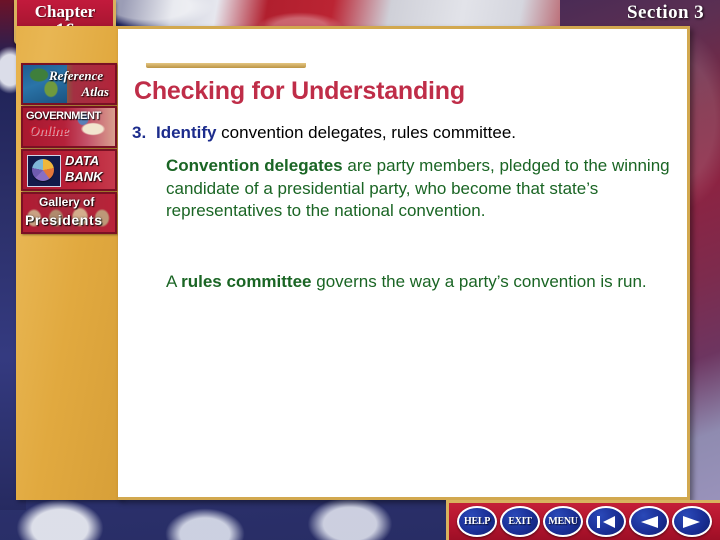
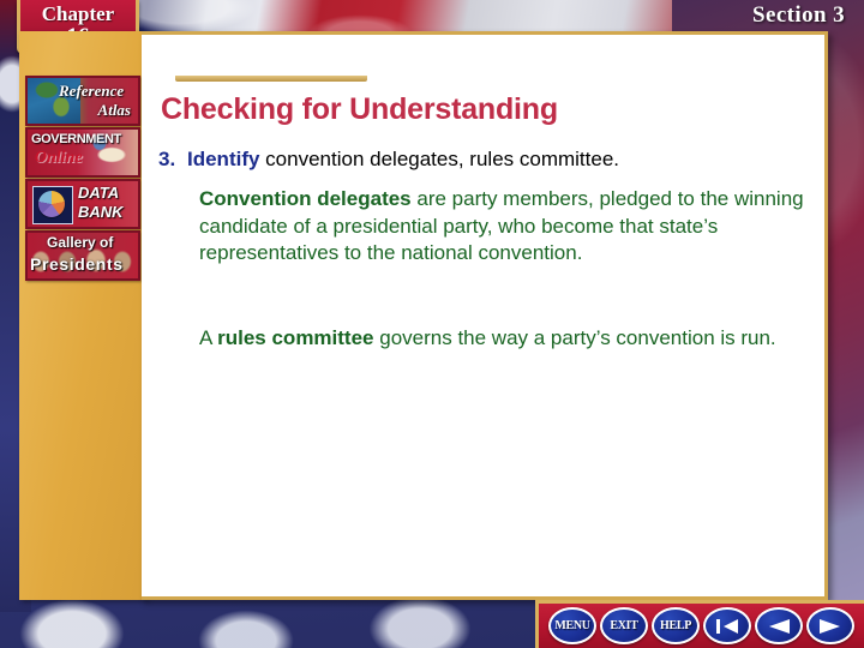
  Chapter
  Section 3
  Reference
  Atlas
  GOVERNMENT
  Online
  DATA
  BANK
  Gallery of
  Presidents
  Checking for Understanding
  3. Identify convention delegates, rules committee.
  Convention delegates are party members, pledged to the winning candidate of a presidential party, who become that state’s representatives to the national convention.
  A rules committee governs the way a party’s convention is run.
- HELP
+ MENU
  EXIT
- MENU
+ HELP
